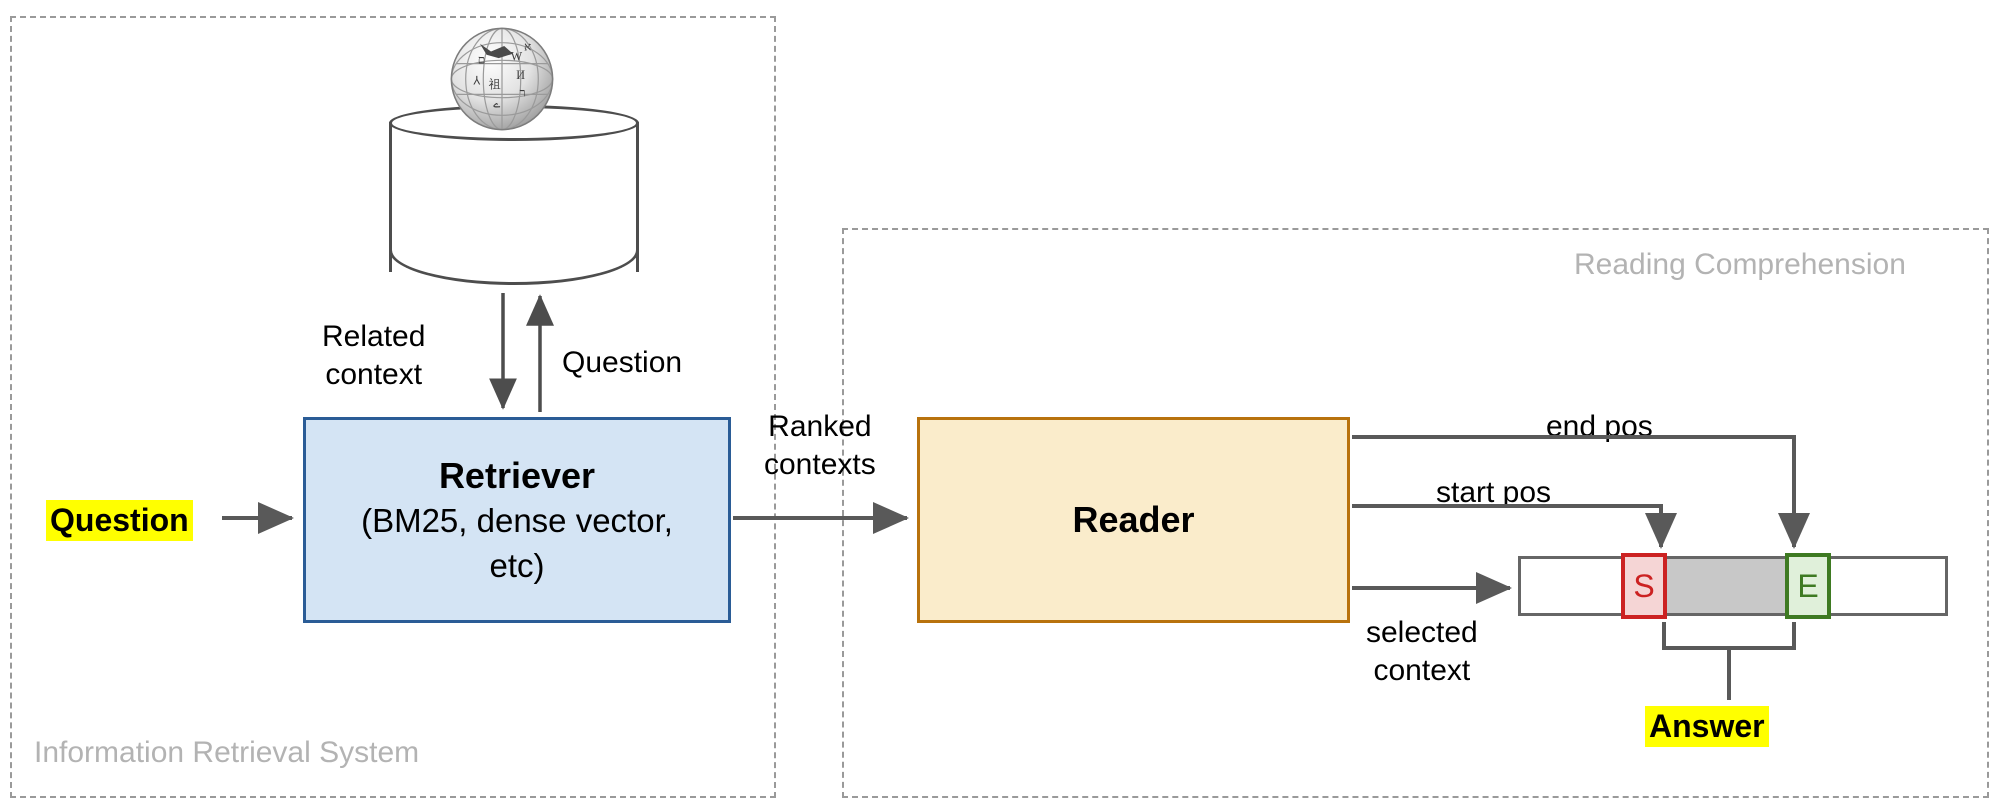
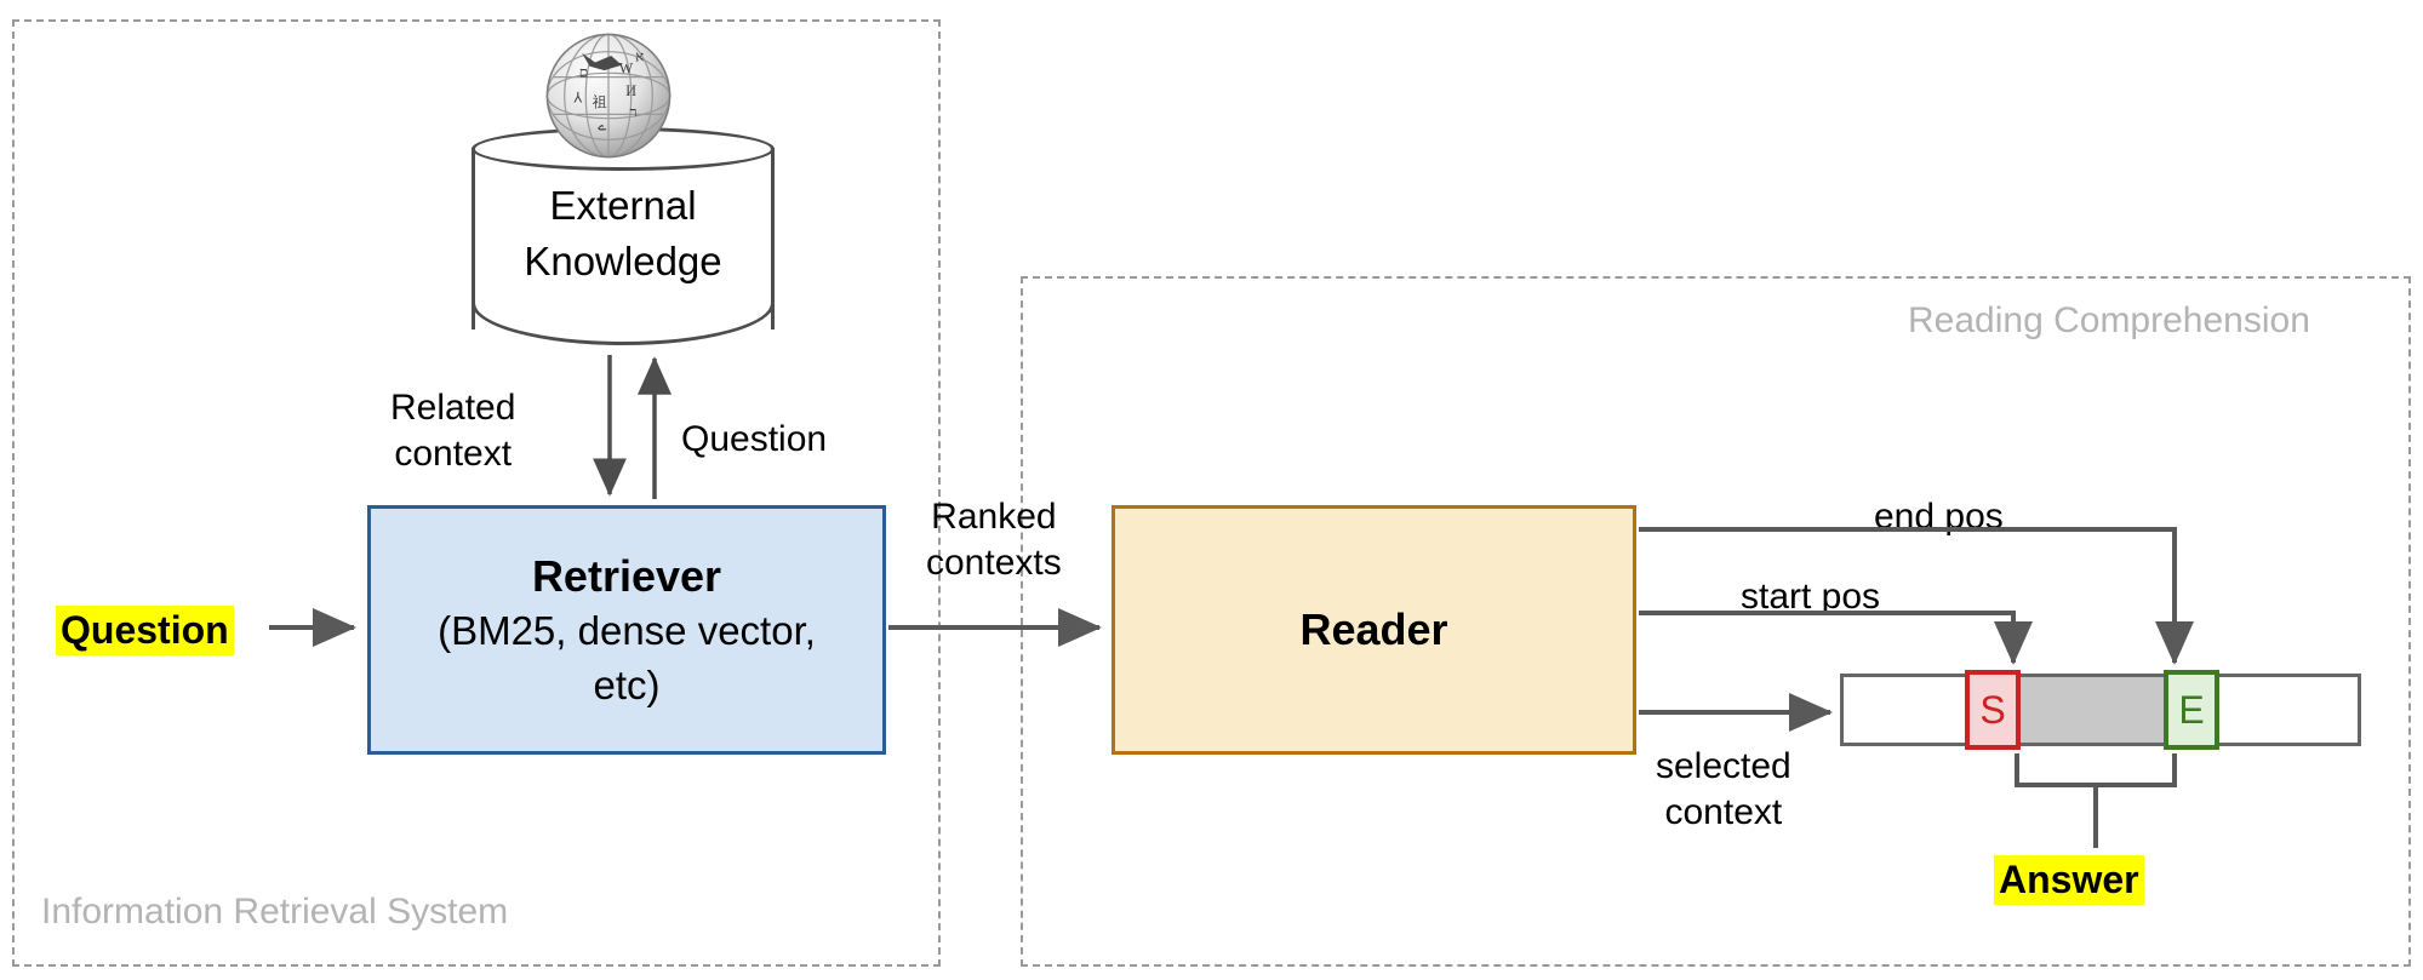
  Information Retrieval System
  Reading Comprehension
+ External
+ Knowledge
  ם
  W
  И
  ⅄
  祖
  ר
  ے
  א
  Retriever
  (BM25, dense vector,
  etc)
  Reader
  Question
  Answer
  Related
  context
  Question
  Ranked
  contexts
  end pos
  start pos
  selected
  context
  S
  E
